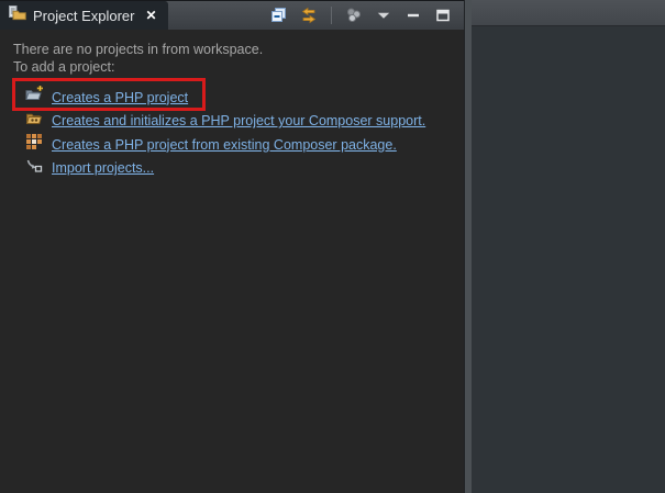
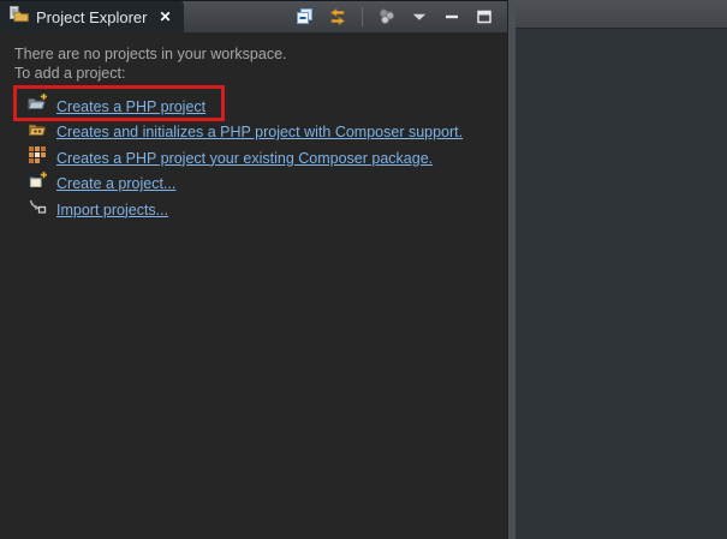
  Project Explorer
  ✕
- There are no projects in from workspace.
+ There are no projects in your workspace.
  To add a project:
  Creates a PHP project
- Creates and initializes a PHP project your Composer support.
+ Creates and initializes a PHP project with Composer support.
- Creates a PHP project from existing Composer package.
+ Creates a PHP project your existing Composer package.
+ Create a project...
  Import projects...
